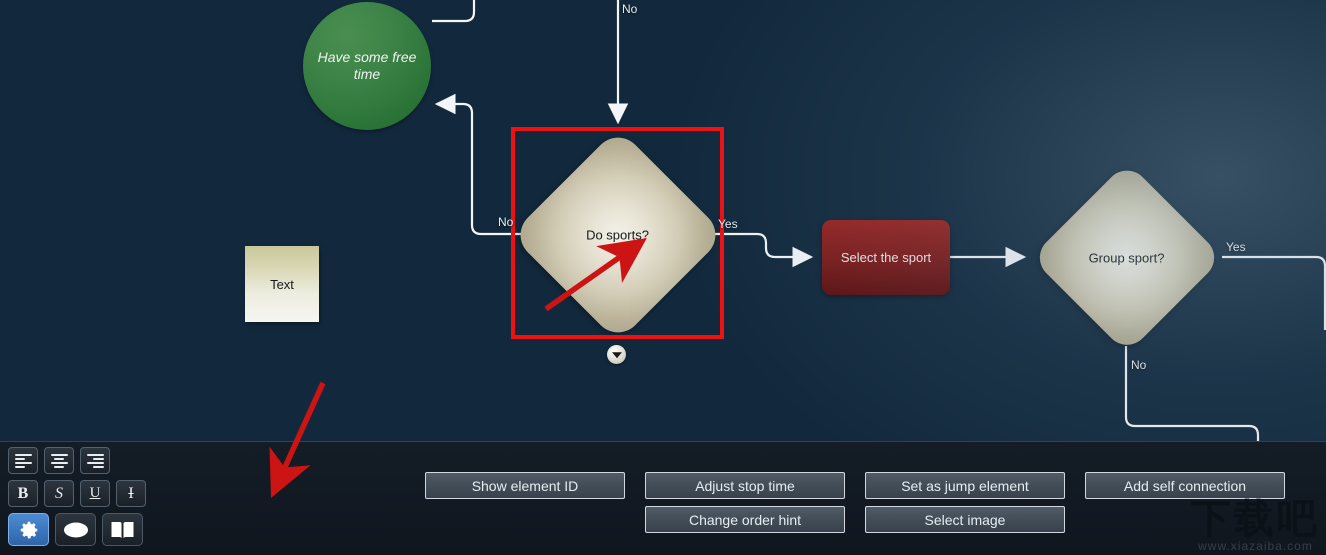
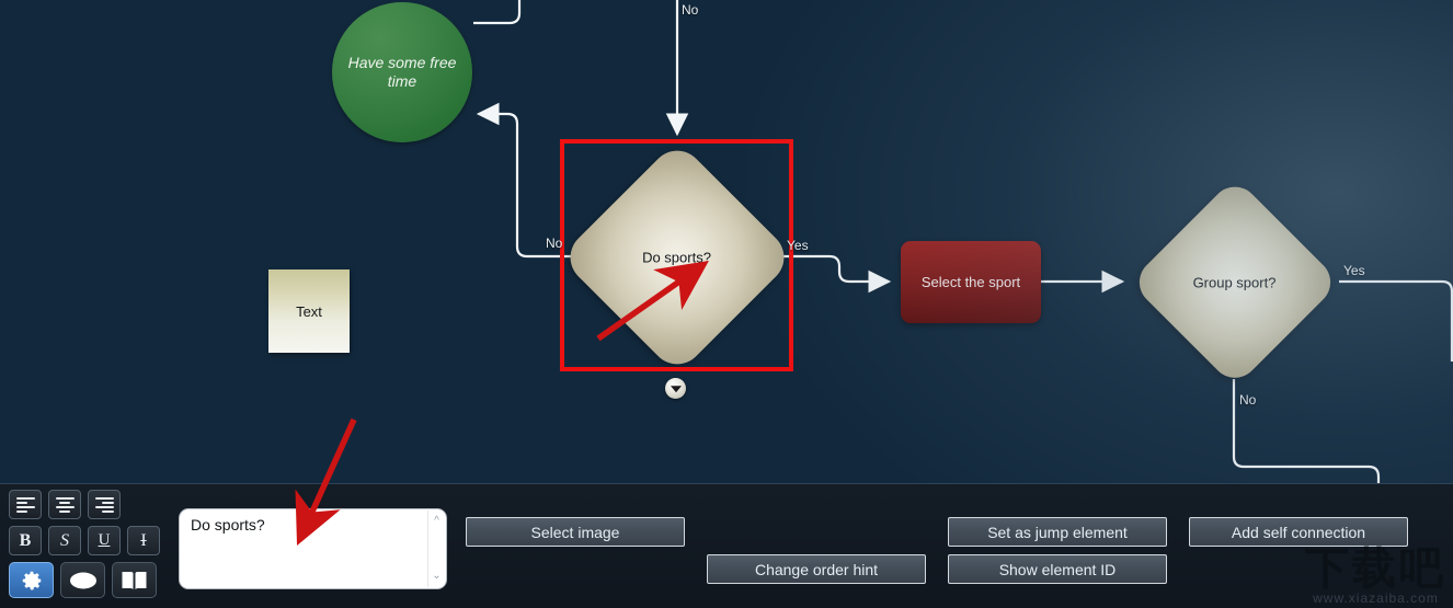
  B
  S
  U
  I
+ Do sports?
+ ^
+ ⌄
- Show element ID
+ Select image
- Adjust stop time
  Set as jump element
  Add self connection
  Change order hint
- Select image
+ Show element ID
  下载吧
  www.xiazaiba.com
